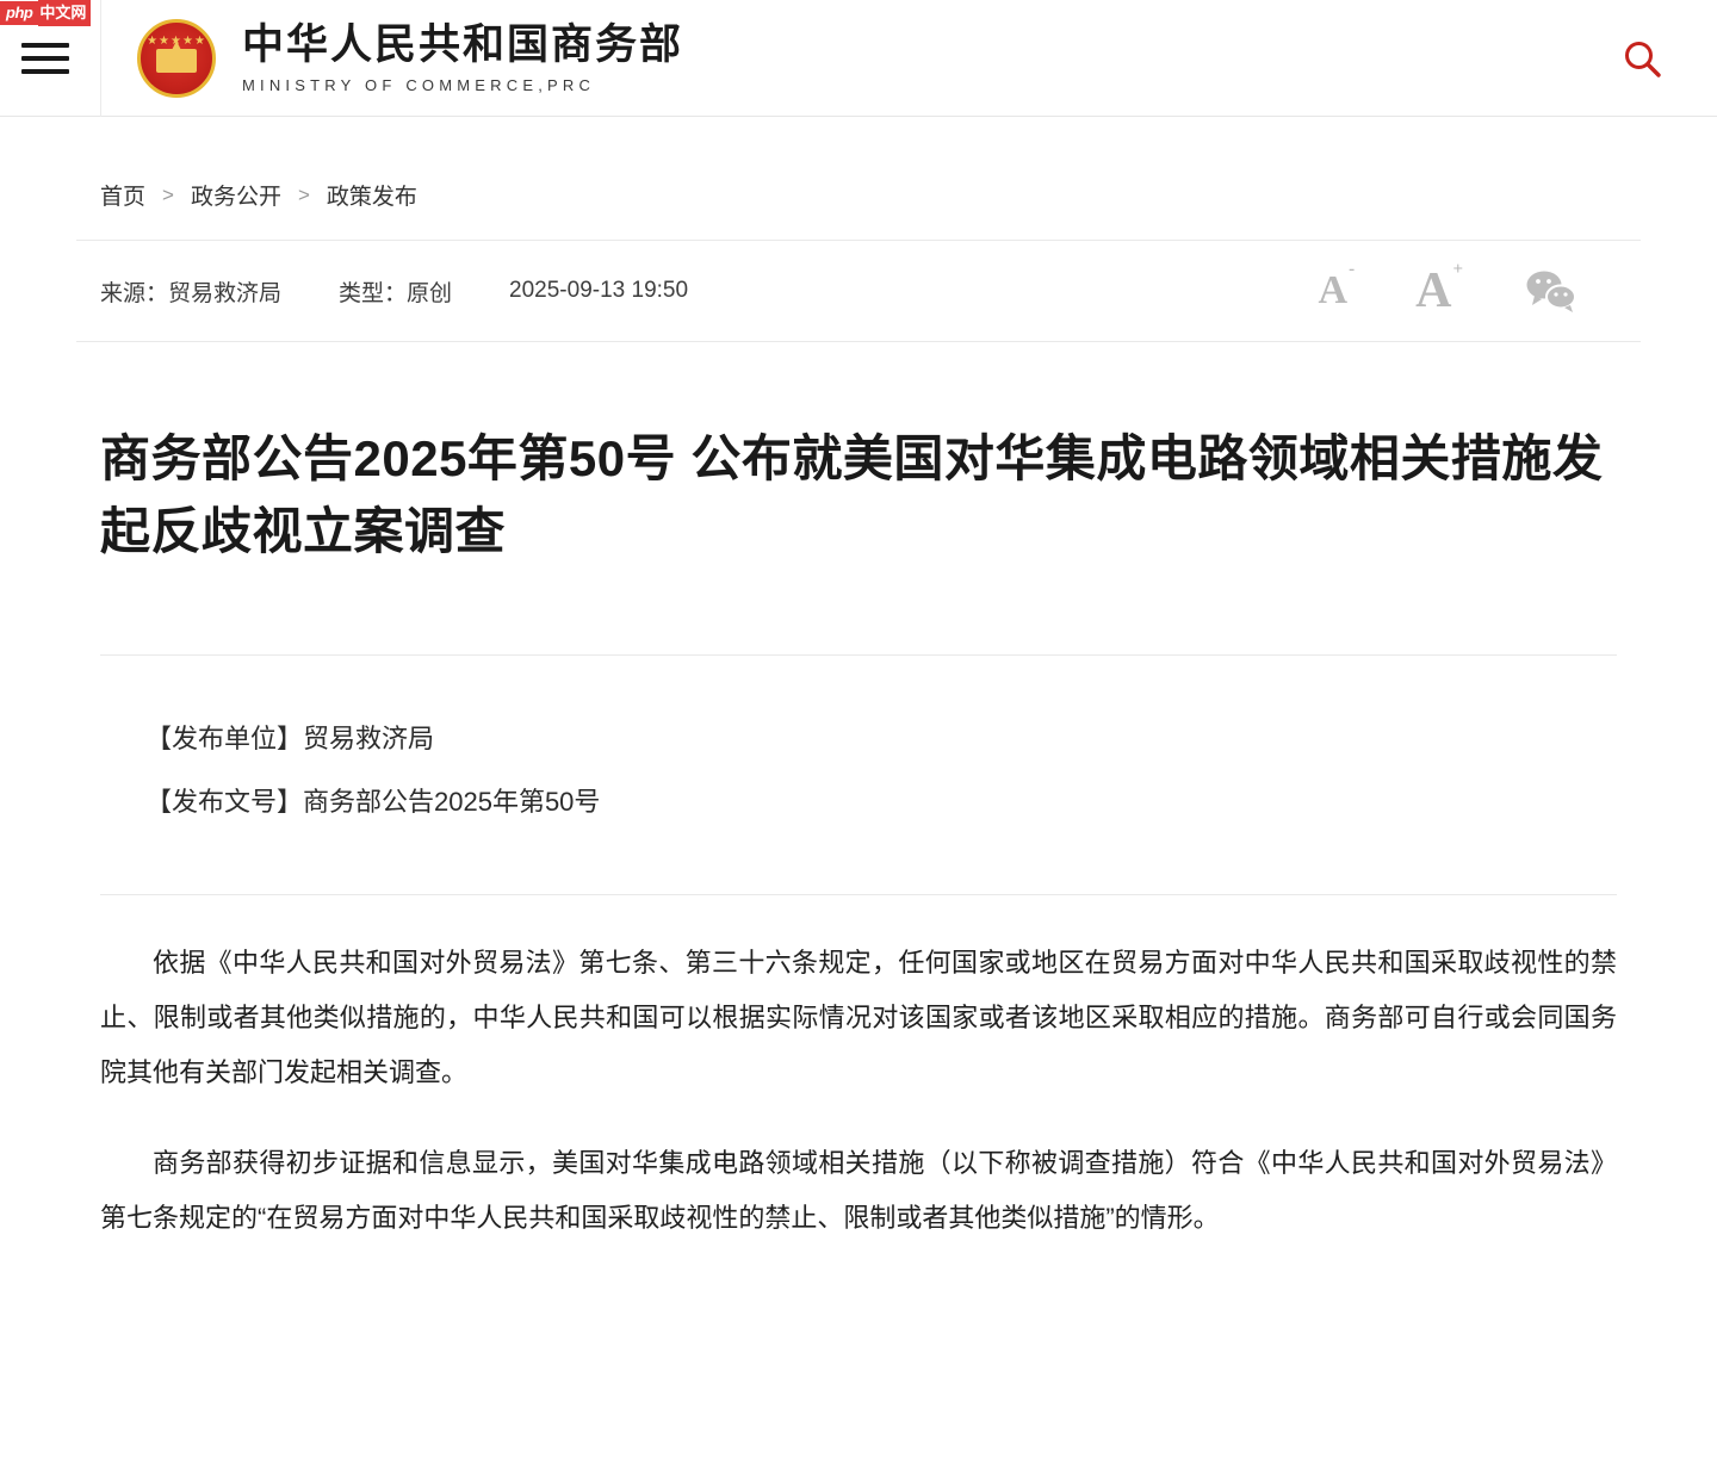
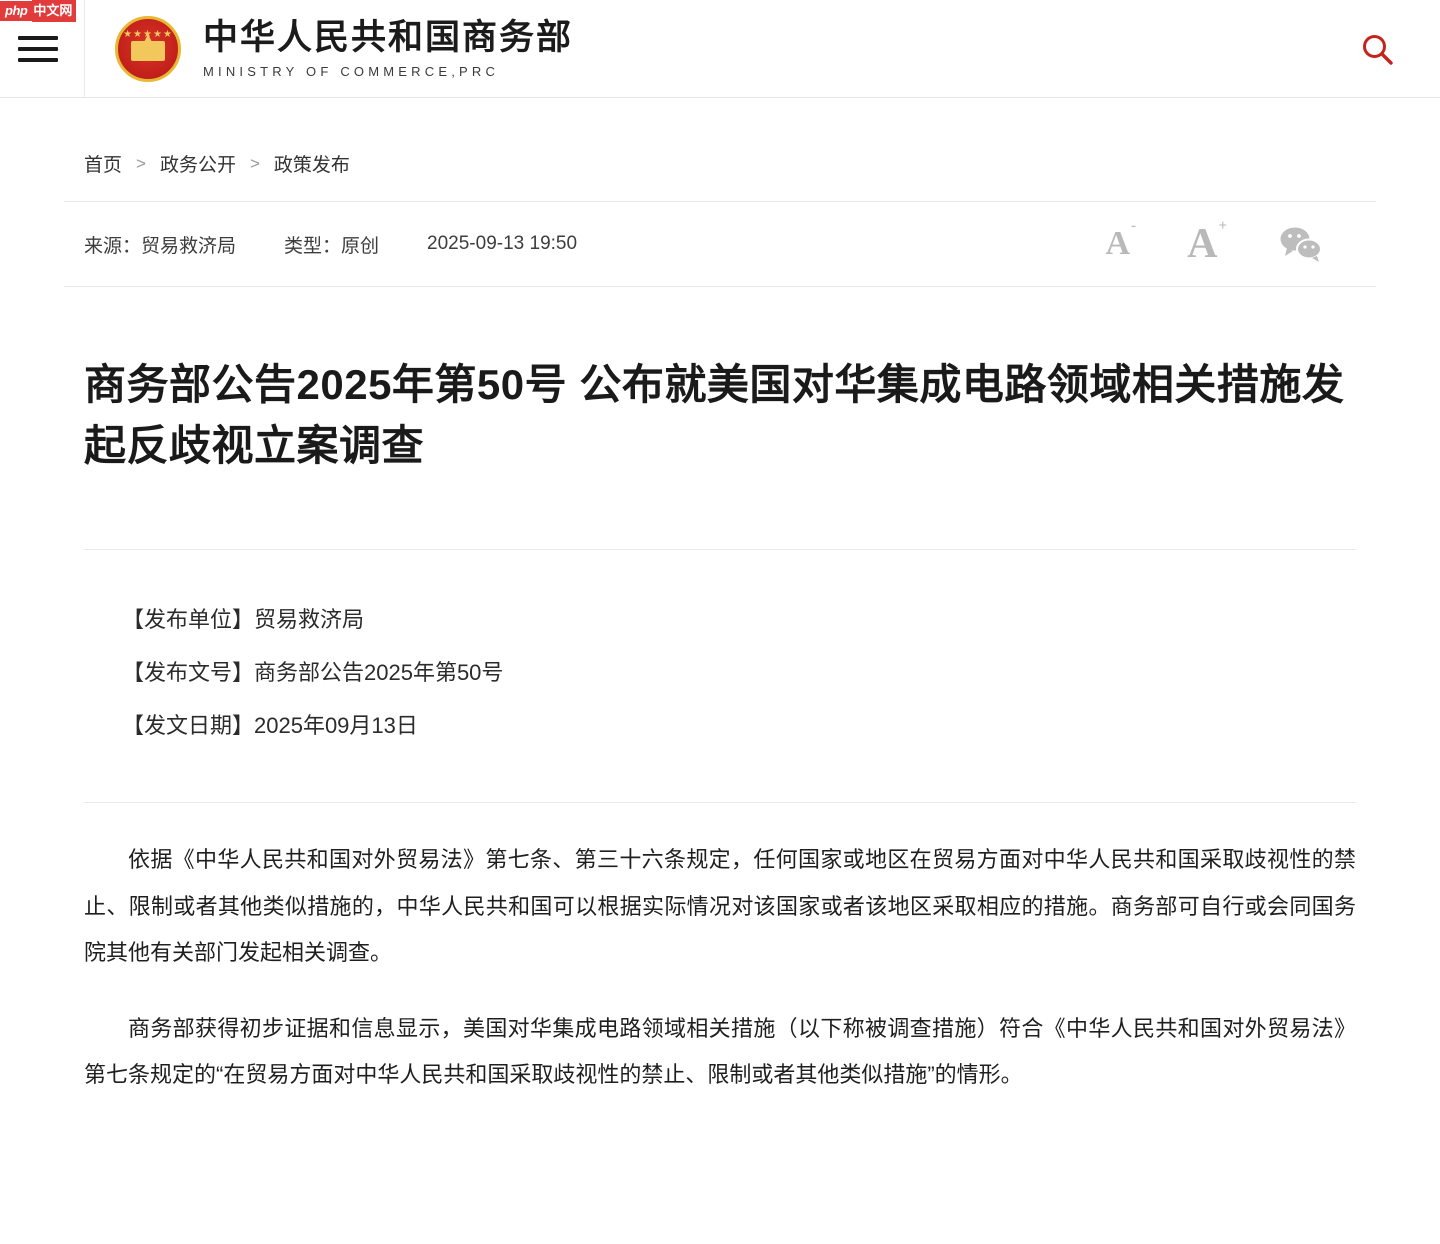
  php
  中文网
  ★★★★
  中华人民共和国商务部
  MINISTRY OF COMMERCE,PRC
  首页
  >
  政务公开
  >
  政策发布
  来源：贸易救济局
  类型：原创
  2025-09-13 19:50
  A-
  A+
  商务部公告2025年第50号 公布就美国对华集成电路领域相关措施发起反歧视立案调查
  【发布单位】贸易救济局
  【发布文号】商务部公告2025年第50号
+ 【发文日期】2025年09月13日
  依据《中华人民共和国对外贸易法》第七条、第三十六条规定，任何国家或地区在贸易方面对中华人民共和国采取歧视性的禁止、限制或者其他类似措施的，中华人民共和国可以根据实际情况对该国家或者该地区采取相应的措施。商务部可自行或会同国务院其他有关部门发起相关调查。
  商务部获得初步证据和信息显示，美国对华集成电路领域相关措施（以下称被调查措施）符合《中华人民共和国对外贸易法》第七条规定的“在贸易方面对中华人民共和国采取歧视性的禁止、限制或者其他类似措施”的情形。
